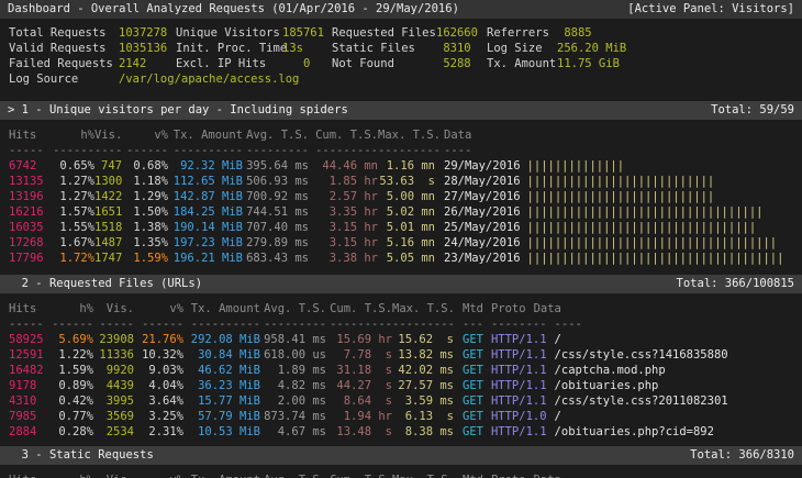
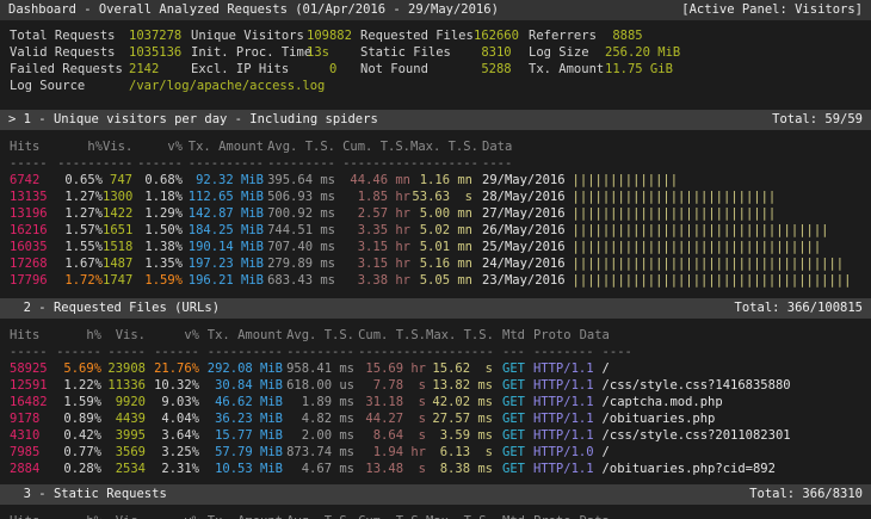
  Dashboard - Overall Analyzed Requests (01/Apr/2016 - 29/May/2016)
  [Active Panel: Visitors]
  Total Requests
  1037278
  Unique Visitors
- 185761
+ 109882
  Requested Files
  162660
  Referrers
  8885
  Valid Requests
  1035136
  Init. Proc. Tim
  13s
  Static Files
  8310
  Log Size
  256.20 MiB
  Failed Requests
  2142
  Excl. IP Hits
  0
  Not Found
  5288
  Tx. Amount
  11.75 GiB
  Log Source
  /var/log/apache/access.log
  > 1 - Unique visitors per day - Including spiders
  Total: 59/59
  Hits
  h%
  Vis.
  v%
  Tx. Amount
  Avg. T.S.
  Cum. T.S.
  Max. T.S.
  Data
  -----
  ------
  ----
  ------
  ----------
  ---------
  ---------
  ---------
  ----
  6742
  0.65%
  747
  0.68%
  92.32 MiB
  395.64 ms
  44.46 mn
  1.16 mn
  29/May/2016
  ||||||||||||||
  13135
  1.27%
  1300
  1.18%
  112.65 MiB
  506.93 ms
  1.85 hr
  53.63 s
  28/May/2016
  |||||||||||||||||||||||||||
  13196
  1.27%
  1422
  1.29%
  142.87 MiB
  700.92 ms
  2.57 hr
  5.00 mn
  27/May/2016
  |||||||||||||||||||||||||||
  16216
  1.57%
  1651
  1.50%
  184.25 MiB
  744.51 ms
  3.35 hr
  5.02 mn
  26/May/2016
  ||||||||||||||||||||||||||||||||||
  16035
  1.55%
  1518
  1.38%
  190.14 MiB
  707.40 ms
  3.15 hr
  5.01 mn
  25/May/2016
  |||||||||||||||||||||||||||||||||
  17268
  1.67%
  1487
  1.35%
  197.23 MiB
  279.89 ms
  3.15 hr
  5.16 mn
  24/May/2016
  ||||||||||||||||||||||||||||||||||||
  17796
  1.72%
  1747
  1.59%
  196.21 MiB
  683.43 ms
  3.38 hr
  5.05 mn
  23/May/2016
  |||||||||||||||||||||||||||||||||||||
  2 - Requested Files (URLs)
  Total: 366/100815
  Hits
  h%
  Vis.
  v%
  Tx. Amount
  Avg. T.S.
  Cum. T.S.
  Max. T.S.
  Mtd
  Proto
  Data
  -----
  ------
  -----
  ------
  ----------
  ---------
  ---------
  ---------
  ---
  --------
  ----
  58925
  5.69%
  23908
  21.76%
  292.08 MiB
  958.41 ms
  15.69 hr
  15.62 s
  GET
  HTTP/1.1
  /
  12591
  1.22%
  11336
  10.32%
  30.84 MiB
  618.00 us
  7.78 s
  13.82 ms
  GET
  HTTP/1.1
  /css/style.css?1416835880
  16482
  1.59%
  9920
  9.03%
  46.62 MiB
  1.89 ms
  31.18 s
  42.02 ms
  GET
  HTTP/1.1
  /captcha.mod.php
  9178
  0.89%
  4439
  4.04%
  36.23 MiB
  4.82 ms
  44.27 s
  27.57 ms
  GET
  HTTP/1.1
  /obituaries.php
  4310
  0.42%
  3995
  3.64%
  15.77 MiB
  2.00 ms
  8.64 s
  3.59 ms
  GET
  HTTP/1.1
  /css/style.css?2011082301
  7985
  0.77%
  3569
  3.25%
  57.79 MiB
  873.74 ms
  1.94 hr
  6.13 s
  GET
  HTTP/1.0
  /
  2884
  0.28%
  2534
  2.31%
  10.53 MiB
  4.67 ms
  13.48 s
  8.38 ms
  GET
  HTTP/1.1
  /obituaries.php?cid=892
  3 - Static Requests
  Total: 366/8310
